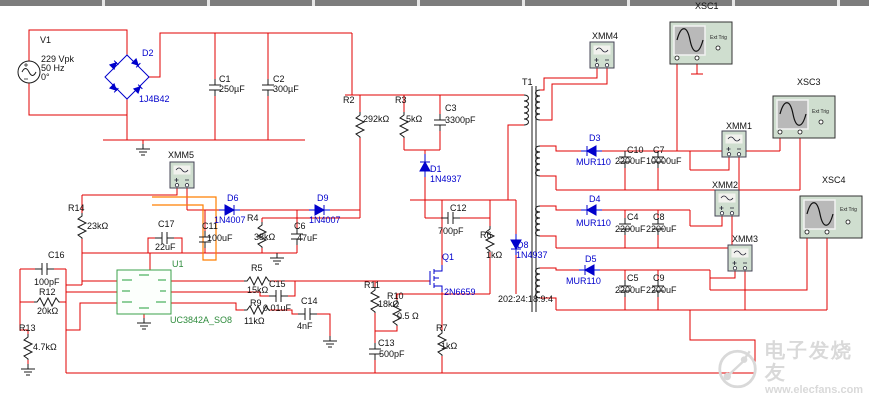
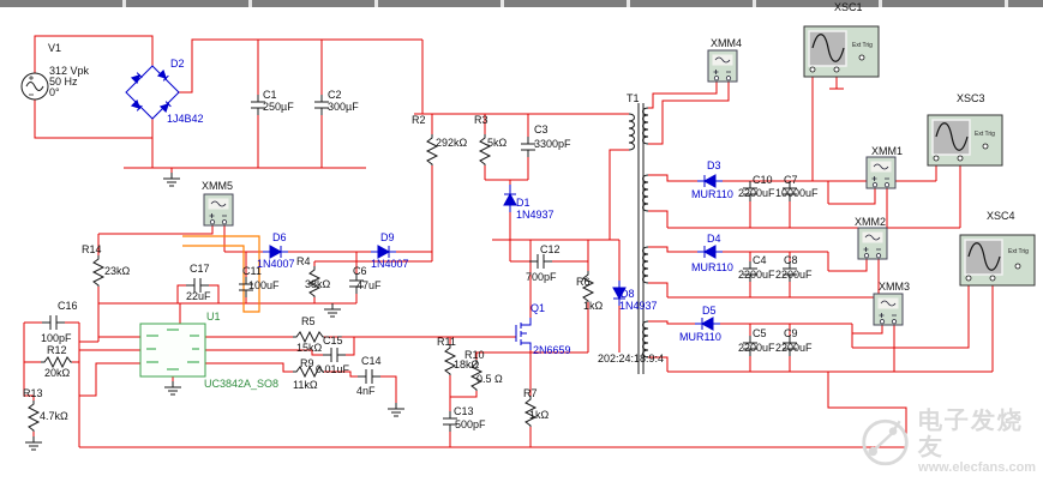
  V1
- 229 Vpk
+ 312 Vpk
  50 Hz
  0°
  D2
  1J4B42
  C1
  250µF
  C2
  300µF
  R2
  292kΩ
  R3
  5kΩ
  C3
  3300pF
  D1
  1N4937
  C12
  700pF
  R6
  1kΩ
  D8
  1N4937
  T1
  D3
  MUR110
  C10
  2200uF
  C7
  10000uF
  D4
  MUR110
  C4
  2200uF
  C8
  2200uF
  D5
  MUR110
  C5
  2200uF
  C9
  2200uF
  R14
  23kΩ
  C17
  22uF
  C11
  100uF
  D6
  1N4007
  R4
  38kΩ
  C6
  47uF
  D9
  1N4007
  C16
  100pF
  R12
  20kΩ
  R13
  4.7kΩ
  U1
  UC3842A_SO8
  R5
  15kΩ
  C15
  0.01uF
  R9
  11kΩ
  C14
  4nF
  R11
  18kΩ
  R10
  0.5 Ω
  C13
  500pF
  R7
  1kΩ
  Q1
  2N6659
  202:24:18:9:4
  XSC1
  XSC3
  XSC4
  XMM1
  XMM2
  XMM3
  XMM4
  XMM5
  电子发烧友
  www.elecfans.com
